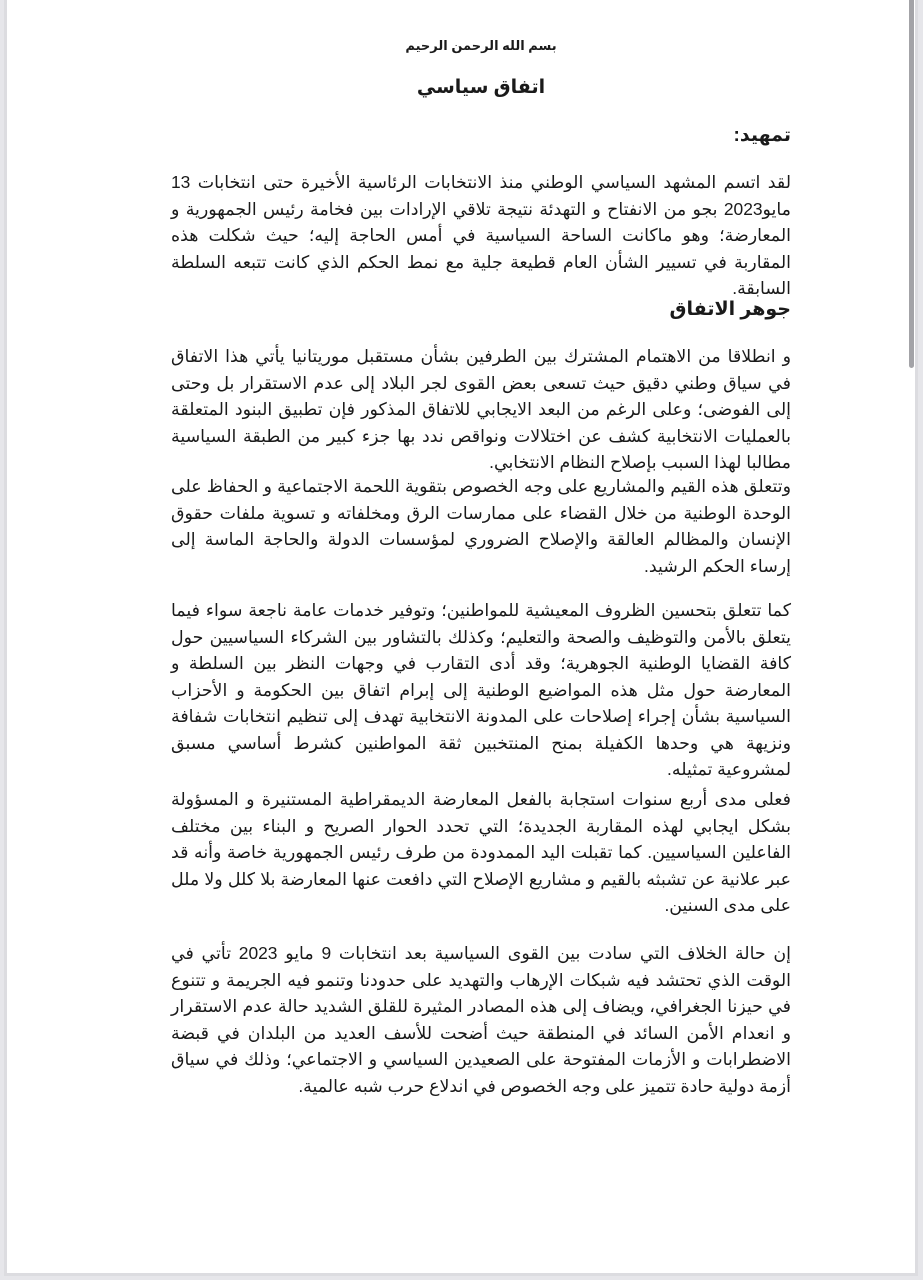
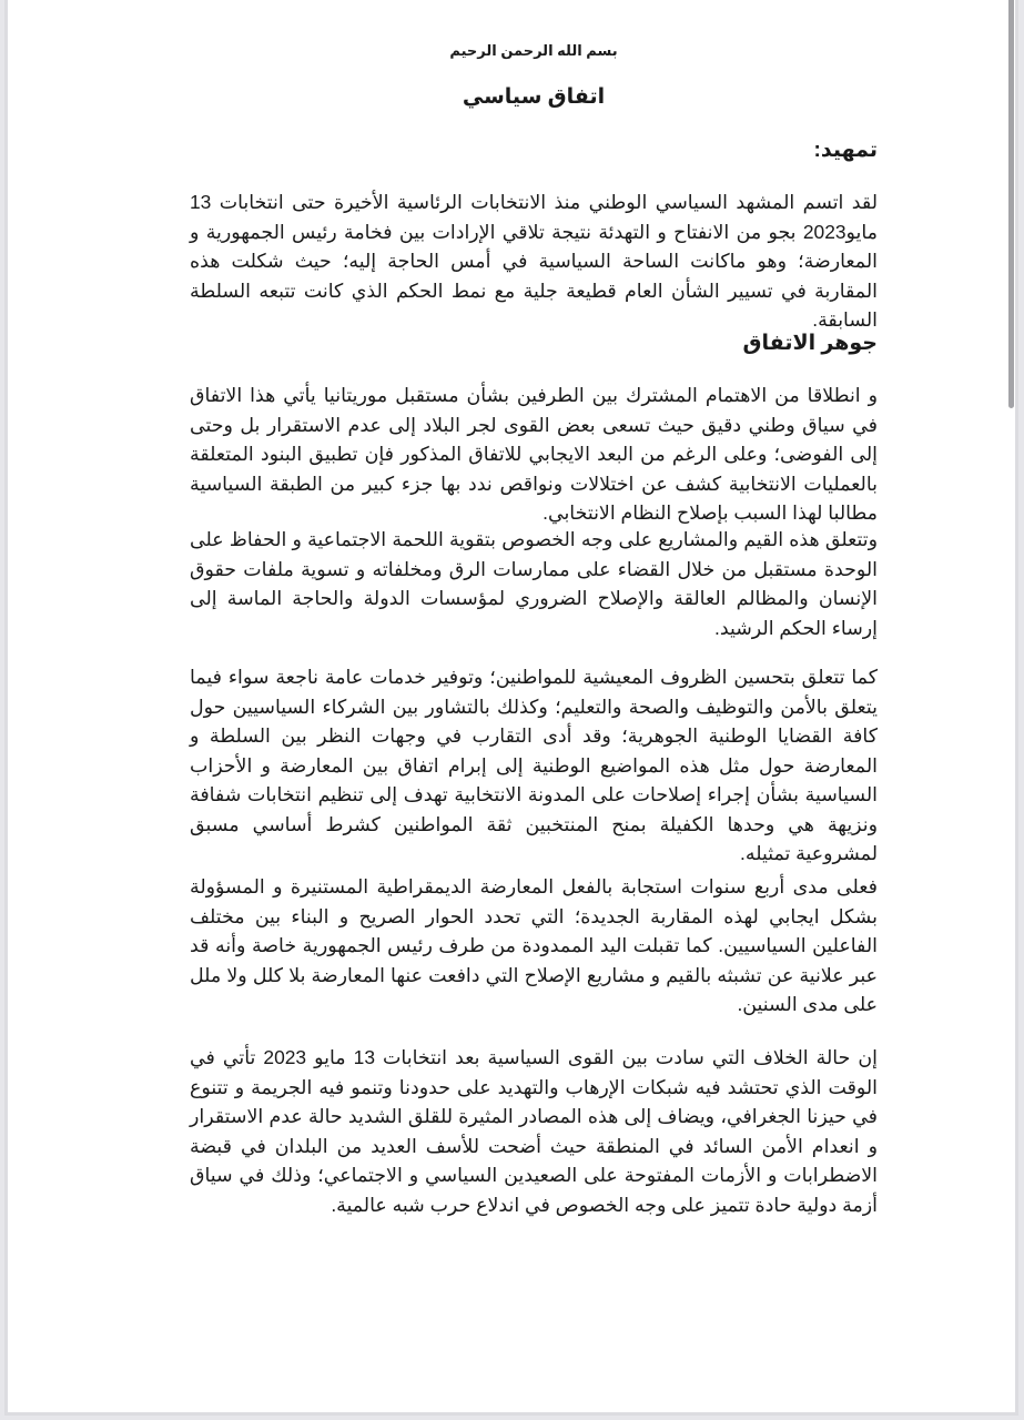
  بسم الله الرحمن الرحيم
  اتفاق سياسي
  تمهيد:
  لقد اتسم المشهد السياسي الوطني منذ الانتخابات الرئاسية الأخيرة حتى انتخابات 13 مايو2023 بجو من الانفتاح و التهدئة نتيجة تلاقي الإرادات بين فخامة رئيس الجمهورية و المعارضة؛ وهو ماكانت الساحة السياسية في أمس الحاجة إليه؛ حيث شكلت هذه المقاربة في تسيير الشأن العام قطيعة جلية مع نمط الحكم الذي كانت تتبعه السلطة السابقة.
  جوهر الاتفاق
  و انطلاقا من الاهتمام المشترك بين الطرفين بشأن مستقبل موريتانيا يأتي هذا الاتفاق في سياق وطني دقيق حيث تسعى بعض القوى لجر البلاد إلى عدم الاستقرار بل وحتى إلى الفوضى؛ وعلى الرغم من البعد الايجابي للاتفاق المذكور فإن تطبيق البنود المتعلقة بالعمليات الانتخابية كشف عن اختلالات ونواقص ندد بها جزء كبير من الطبقة السياسية مطالبا لهذا السبب بإصلاح النظام الانتخابي.
- وتتعلق هذه القيم والمشاريع على وجه الخصوص بتقوية اللحمة الاجتماعية و الحفاظ على الوحدة الوطنية من خلال القضاء على ممارسات الرق ومخلفاته و تسوية ملفات حقوق الإنسان والمظالم العالقة والإصلاح الضروري لمؤسسات الدولة والحاجة الماسة إلى إرساء الحكم الرشيد.
+ وتتعلق هذه القيم والمشاريع على وجه الخصوص بتقوية اللحمة الاجتماعية و الحفاظ على الوحدة مستقبل من خلال القضاء على ممارسات الرق ومخلفاته و تسوية ملفات حقوق الإنسان والمظالم العالقة والإصلاح الضروري لمؤسسات الدولة والحاجة الماسة إلى إرساء الحكم الرشيد.
- كما تتعلق بتحسين الظروف المعيشية للمواطنين؛ وتوفير خدمات عامة ناجعة سواء فيما يتعلق بالأمن والتوظيف والصحة والتعليم؛ وكذلك بالتشاور بين الشركاء السياسيين حول كافة القضايا الوطنية الجوهرية؛ وقد أدى التقارب في وجهات النظر بين السلطة و المعارضة حول مثل هذه المواضيع الوطنية إلى إبرام اتفاق بين الحكومة و الأحزاب السياسية بشأن إجراء إصلاحات على المدونة الانتخابية تهدف إلى تنظيم انتخابات شفافة ونزيهة هي وحدها الكفيلة بمنح المنتخبين ثقة المواطنين كشرط أساسي مسبق لمشروعية تمثيله.
+ كما تتعلق بتحسين الظروف المعيشية للمواطنين؛ وتوفير خدمات عامة ناجعة سواء فيما يتعلق بالأمن والتوظيف والصحة والتعليم؛ وكذلك بالتشاور بين الشركاء السياسيين حول كافة القضايا الوطنية الجوهرية؛ وقد أدى التقارب في وجهات النظر بين السلطة و المعارضة حول مثل هذه المواضيع الوطنية إلى إبرام اتفاق بين المعارضة و الأحزاب السياسية بشأن إجراء إصلاحات على المدونة الانتخابية تهدف إلى تنظيم انتخابات شفافة ونزيهة هي وحدها الكفيلة بمنح المنتخبين ثقة المواطنين كشرط أساسي مسبق لمشروعية تمثيله.
  فعلى مدى أربع سنوات استجابة بالفعل المعارضة الديمقراطية المستنيرة و المسؤولة بشكل ايجابي لهذه المقاربة الجديدة؛ التي تحدد الحوار الصريح و البناء بين مختلف الفاعلين السياسيين. كما تقبلت اليد الممدودة من طرف رئيس الجمهورية خاصة وأنه قد عبر علانية عن تشبثه بالقيم و مشاريع الإصلاح التي دافعت عنها المعارضة بلا كلل ولا ملل على مدى السنين.
- إن حالة الخلاف التي سادت بين القوى السياسية بعد انتخابات 9 مايو 2023 تأتي في الوقت الذي تحتشد فيه شبكات الإرهاب والتهديد على حدودنا وتنمو فيه الجريمة و تتنوع في حيزنا الجغرافي، ويضاف إلى هذه المصادر المثيرة للقلق الشديد حالة عدم الاستقرار و انعدام الأمن السائد في المنطقة حيث أضحت للأسف العديد من البلدان في قبضة الاضطرابات و الأزمات المفتوحة على الصعيدين السياسي و الاجتماعي؛ وذلك في سياق أزمة دولية حادة تتميز على وجه الخصوص في اندلاع حرب شبه عالمية.
+ إن حالة الخلاف التي سادت بين القوى السياسية بعد انتخابات 13 مايو 2023 تأتي في الوقت الذي تحتشد فيه شبكات الإرهاب والتهديد على حدودنا وتنمو فيه الجريمة و تتنوع في حيزنا الجغرافي، ويضاف إلى هذه المصادر المثيرة للقلق الشديد حالة عدم الاستقرار و انعدام الأمن السائد في المنطقة حيث أضحت للأسف العديد من البلدان في قبضة الاضطرابات و الأزمات المفتوحة على الصعيدين السياسي و الاجتماعي؛ وذلك في سياق أزمة دولية حادة تتميز على وجه الخصوص في اندلاع حرب شبه عالمية.
